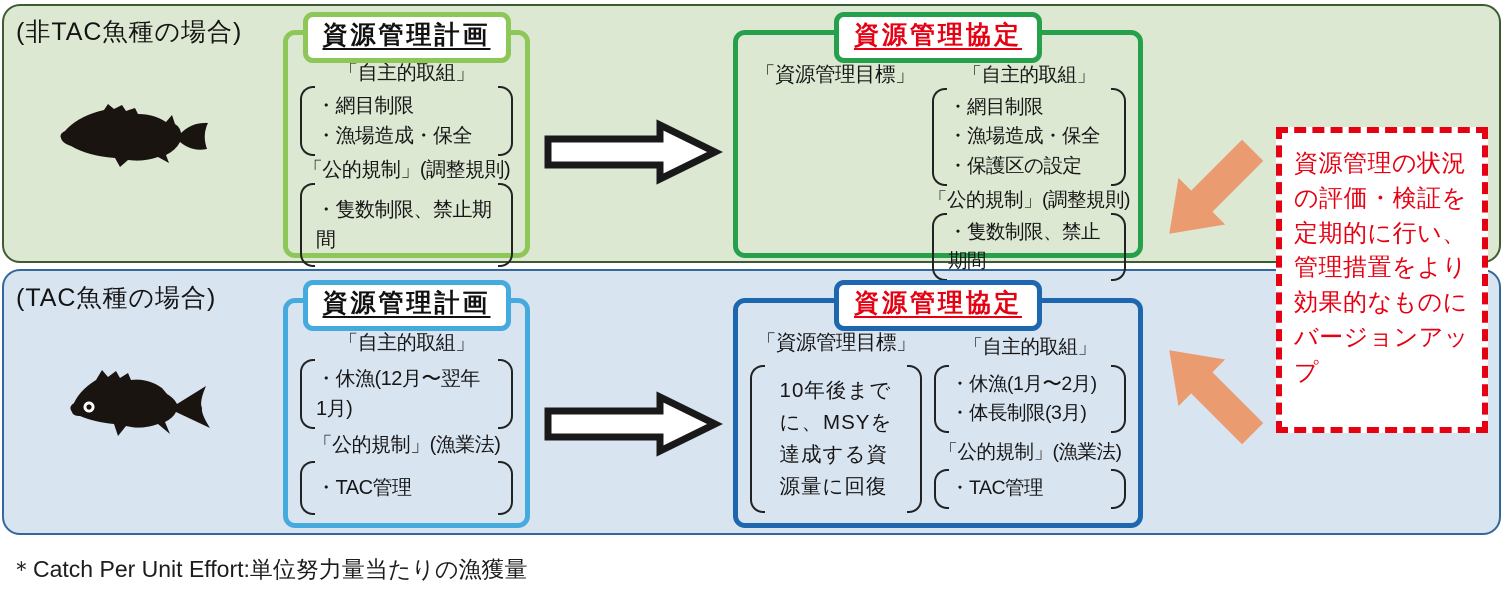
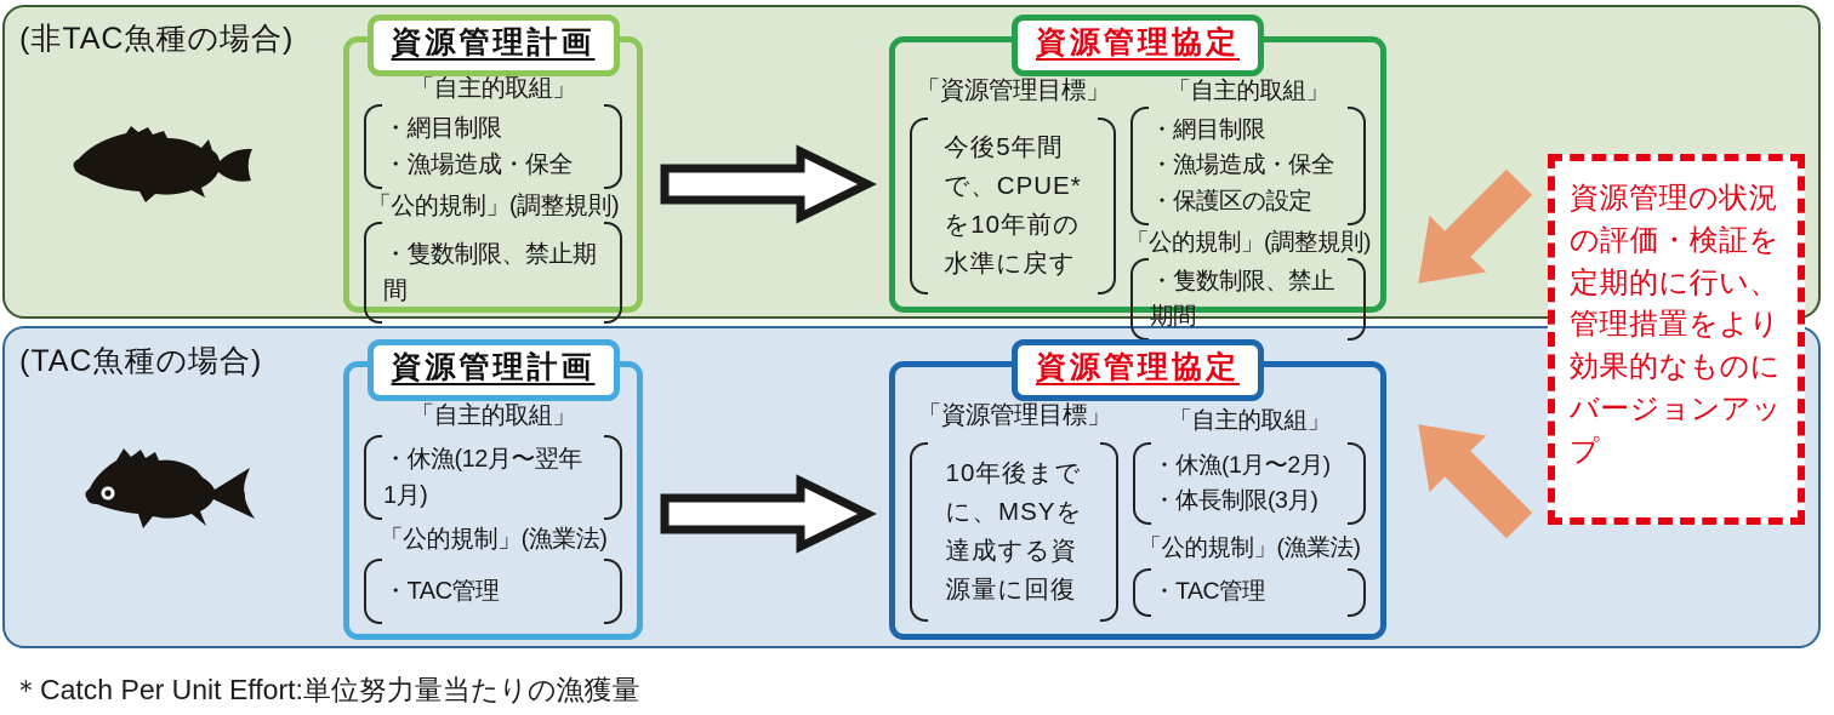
  (非TAC魚種の場合)
  (TAC魚種の場合)
  資源管理計画
  「自主的取組」
  ・網目制限
  ・漁場造成・保全
  「公的規制」(調整規則)
  ・隻数制限、禁止期間
  資源管理協定
  「資源管理目標」
+ 今後5年間
+ で、CPUE*
+ を10年前の
+ 水準に戻す
  「自主的取組」
  ・網目制限
  ・漁場造成・保全
  ・保護区の設定
  「公的規制」(調整規則)
  ・隻数制限、禁止期間
  資源管理計画
  「自主的取組」
  ・休漁(12月〜翌年
  1月)
  「公的規制」(漁業法)
  ・TAC管理
  資源管理協定
  「資源管理目標」
  10年後まで
  に、MSYを
  達成する資
  源量に回復
  「自主的取組」
  ・休漁(1月〜2月)
  ・体長制限(3月)
  「公的規制」(漁業法)
  ・TAC管理
  資源管理の状況
  の評価・検証を
  定期的に行い、
  管理措置をより
  効果的なものに
  バージョンアッ
  プ
  ＊Catch Per Unit Effort:単位努力量当たりの漁獲量
